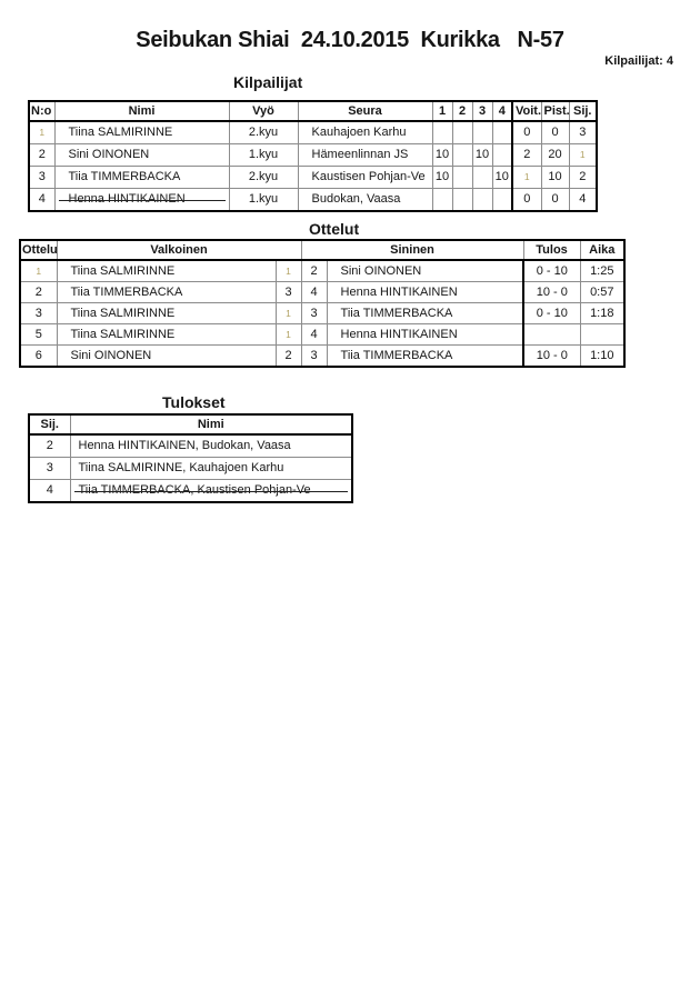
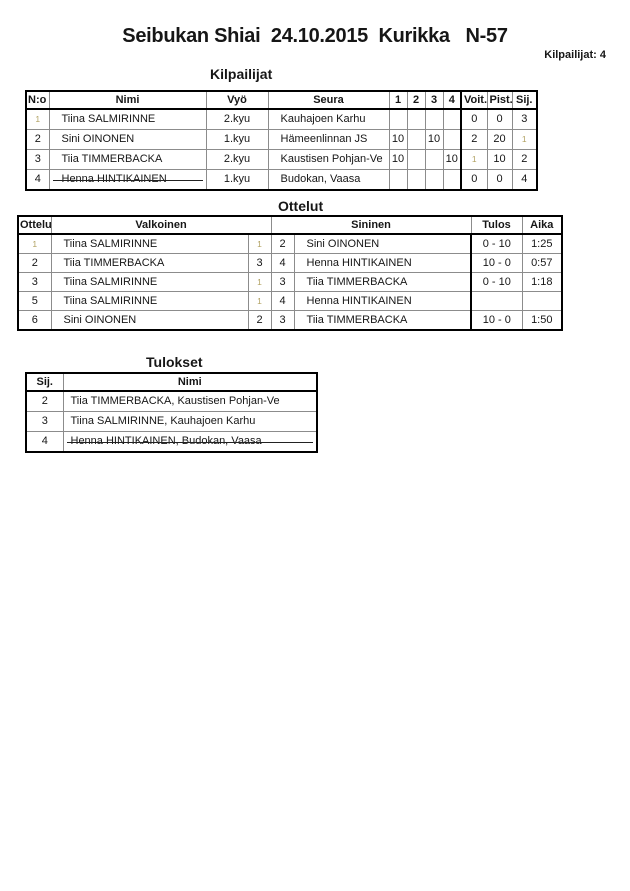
  Seibukan Shiai 24.10.2015 Kurikka N-57
  Kilpailijat: 4
  Kilpailijat
  N:o	Nimi	Vyö	Seura	1	2	3	4	Voit.	Pist.	Sij.
  1	Tiina SALMIRINNE	2.kyu	Kauhajoen Karhu					0	0	3
  2	Sini OINONEN	1.kyu	Hämeenlinnan JS	10		10		2	20	1
  3	Tiia TIMMERBACKA	2.kyu	Kaustisen Pohjan-Ve	10			10	1	10	2
  4	Henna HINTIKAINEN	1.kyu	Budokan, Vaasa					0	0	4
  Ottelut
  Ottelu	Valkoinen	Sininen	Tulos	Aika
  1	Tiina SALMIRINNE	1	2	Sini OINONEN	0 - 10	1:25
  2	Tiia TIMMERBACKA	3	4	Henna HINTIKAINEN	10 - 0	0:57
  3	Tiina SALMIRINNE	1	3	Tiia TIMMERBACKA	0 - 10	1:18
  5	Tiina SALMIRINNE	1	4	Henna HINTIKAINEN
- 6	Sini OINONEN	2	3	Tiia TIMMERBACKA	10 - 0	1:10
+ 6	Sini OINONEN	2	3	Tiia TIMMERBACKA	10 - 0	1:50
  Tulokset
  Sij.	Nimi
- 2	Henna HINTIKAINEN, Budokan, Vaasa
+ 2	Tiia TIMMERBACKA, Kaustisen Pohjan-Ve
  3	Tiina SALMIRINNE, Kauhajoen Karhu
- 4	Tiia TIMMERBACKA, Kaustisen Pohjan-Ve
+ 4	Henna HINTIKAINEN, Budokan, Vaasa
